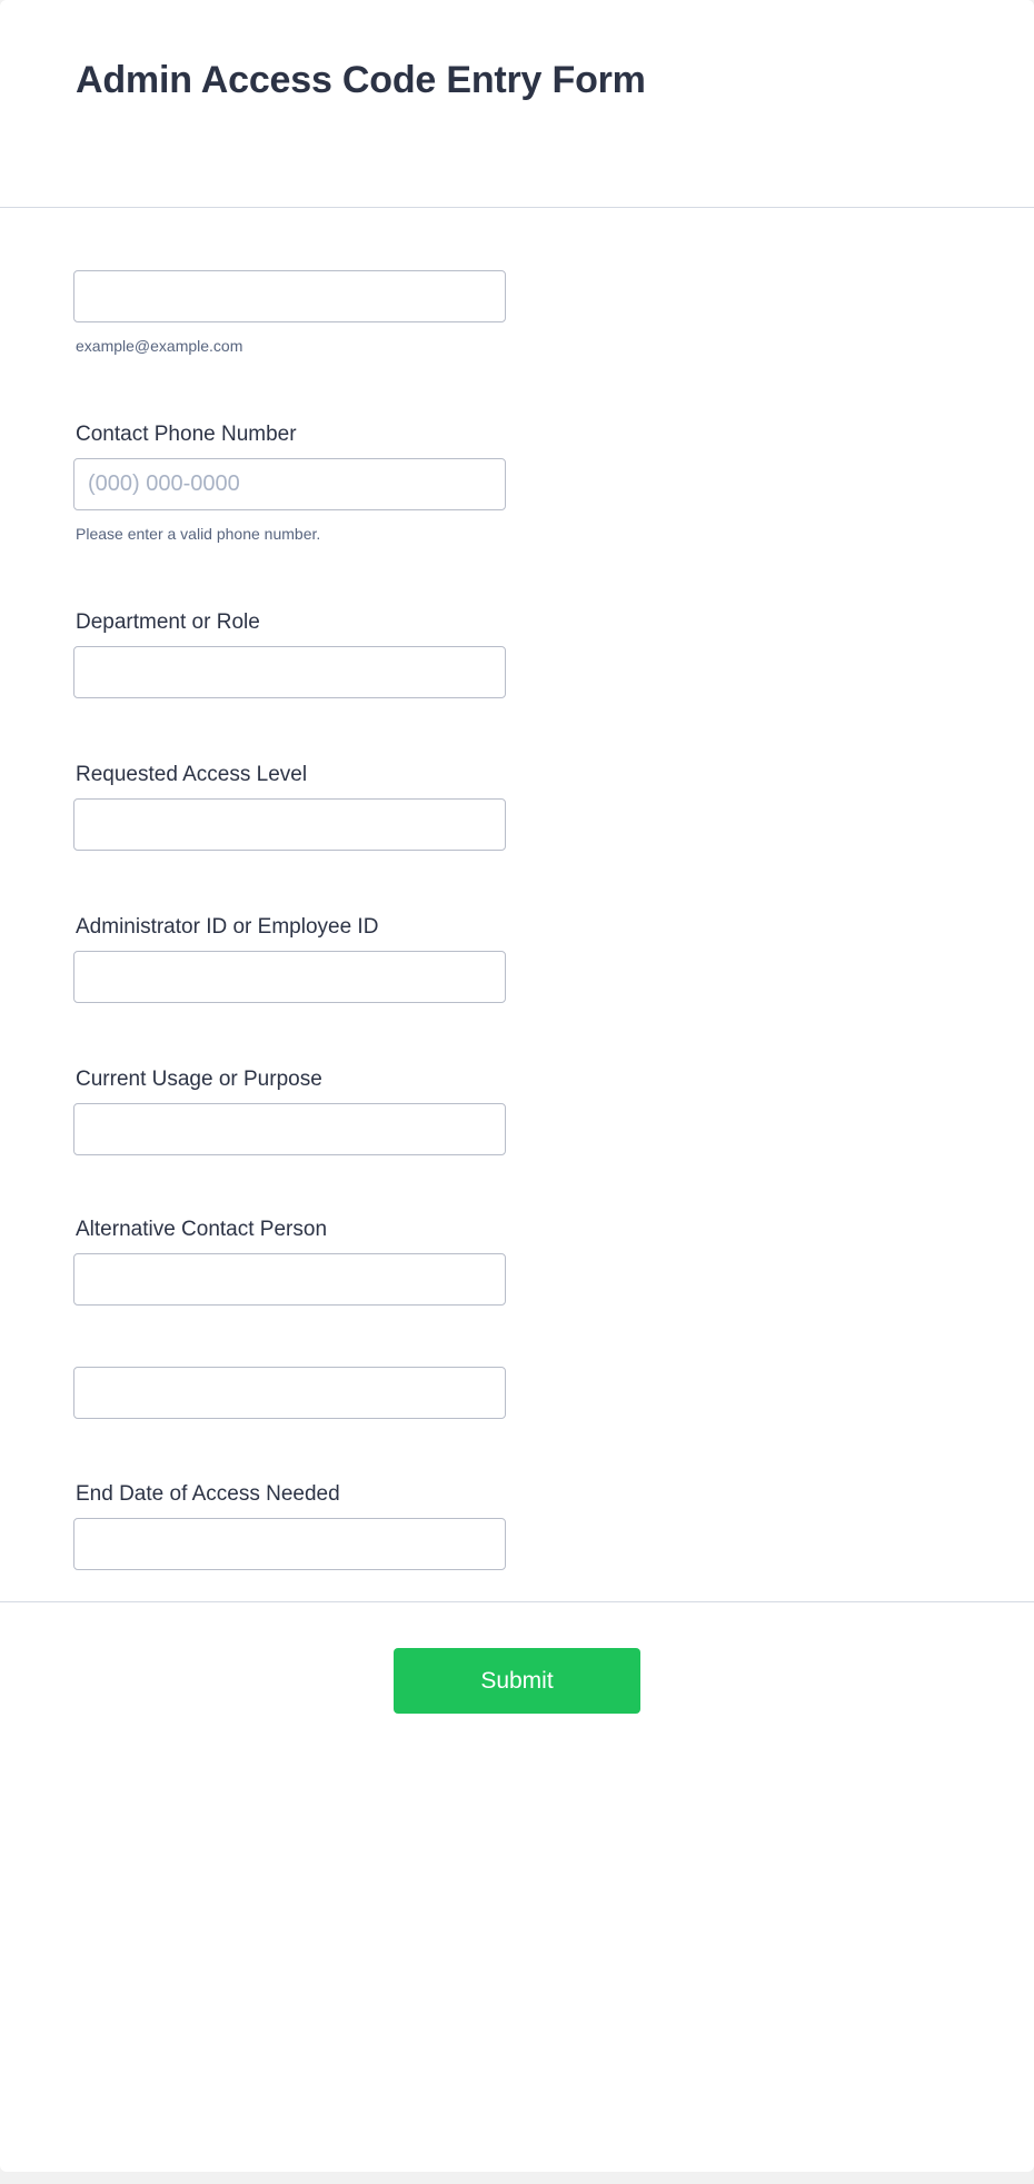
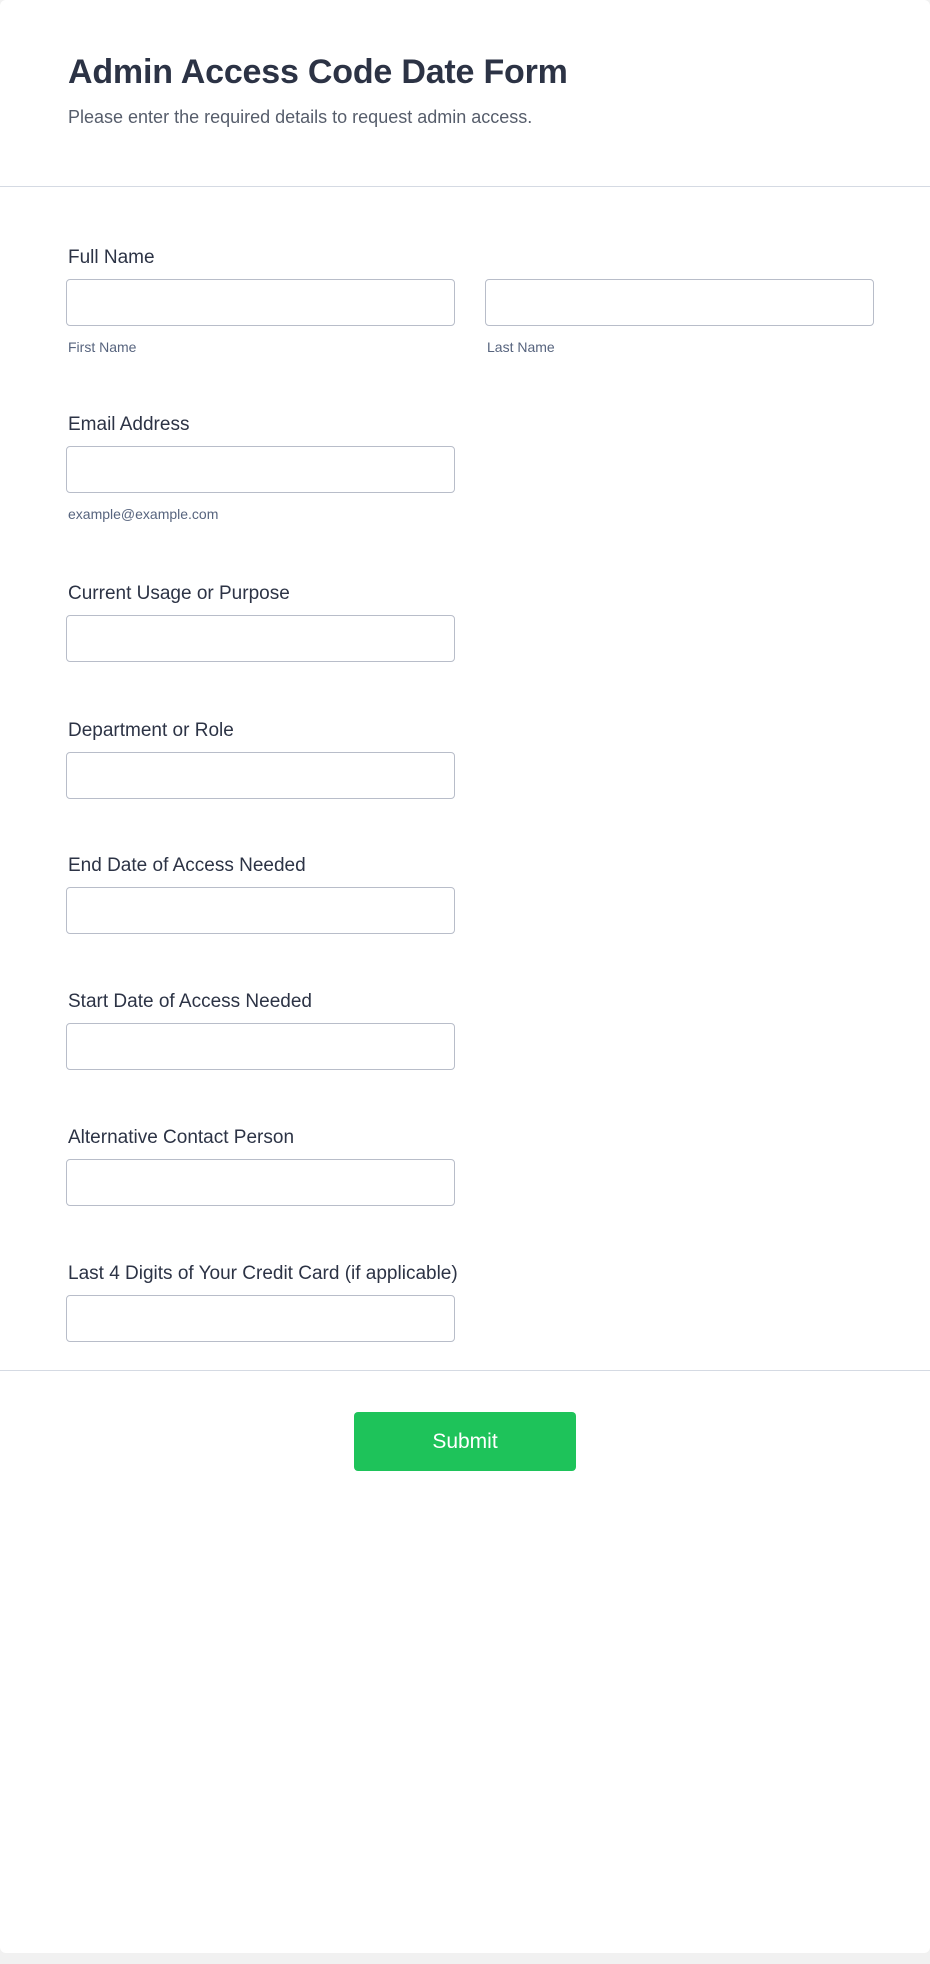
- Admin Access Code Entry Form
+ Admin Access Code Date Form
+ Please enter the required details to request admin access.
+ Full Name
+ First Name
+ Last Name
+ Email Address
  example@example.com
- Contact Phone Number
- (000) 000-0000
- Please enter a valid phone number.
- Department or Role
+ Current Usage or Purpose
- Requested Access Level
- Administrator ID or Employee ID
- Current Usage or Purpose
+ Department or Role
- Alternative Contact Person
+ End Date of Access Needed
+ Start Date of Access Needed
- End Date of Access Needed
+ Alternative Contact Person
+ Last 4 Digits of Your Credit Card (if applicable)
  Submit
